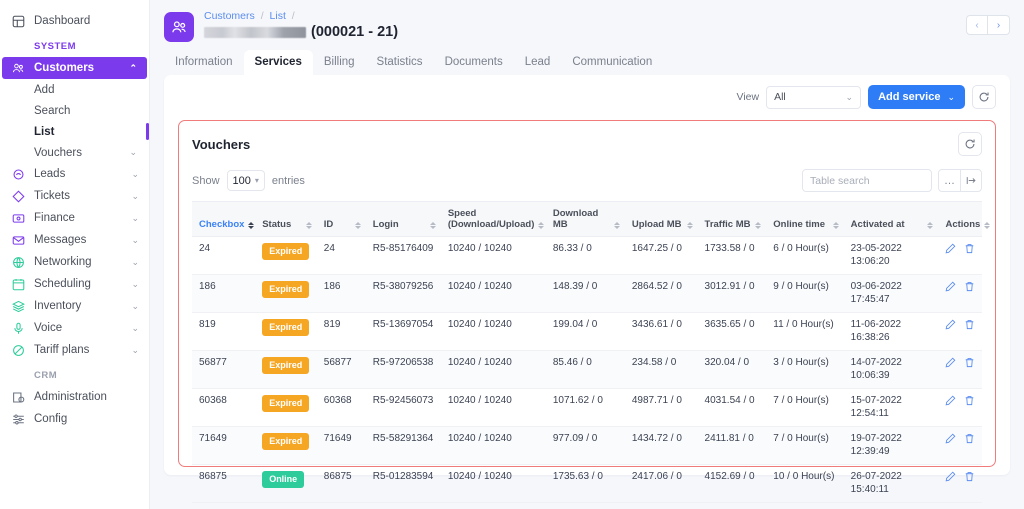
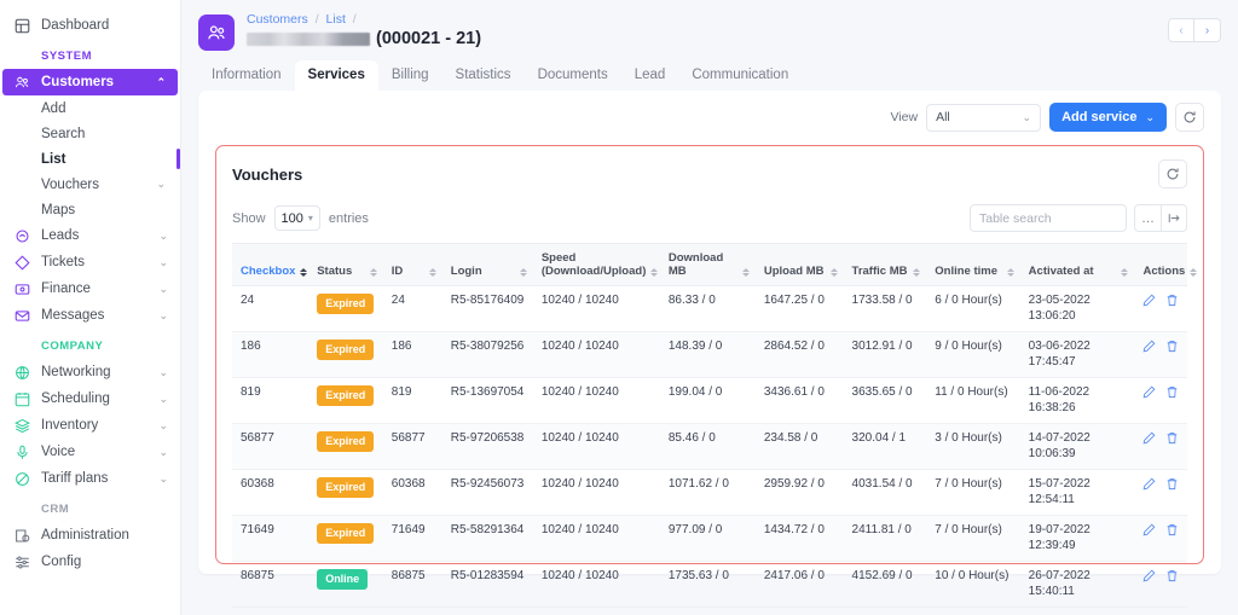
  Dashboard
  SYSTEM
  Customers
  ⌃
  Add
  Search
  List
  Vouchers
  ⌄
+ Maps
  Leads
  ⌄
  Tickets
  ⌄
  Finance
  ⌄
  Messages
  ⌄
+ COMPANY
  Networking
  ⌄
  Scheduling
  ⌄
  Inventory
  ⌄
  Voice
  ⌄
  Tariff plans
  ⌄
  CRM
  Administration
  Config
  Customers / List /
  (000021 - 21)
  ‹
  ›
  Information
  Services
  Billing
  Statistics
  Documents
  Lead
  Communication
  View
  All
  ⌄
  Add service
  ⌄
  Vouchers
  Show
  100
  ▾
  entries
  Table search
  …
  Checkbox	Status	ID	Login	Speed (Download/Upload)	Download MB	Upload MB	Traffic MB	Online time	Activated at	Actions
  24	Expired	24	R5-85176409	10240 / 10240	86.33 / 0	1647.25 / 0	1733.58 / 0	6 / 0 Hour(s)	23-05-2022 13:06:20
  186	Expired	186	R5-38079256	10240 / 10240	148.39 / 0	2864.52 / 0	3012.91 / 0	9 / 0 Hour(s)	03-06-2022 17:45:47
  819	Expired	819	R5-13697054	10240 / 10240	199.04 / 0	3436.61 / 0	3635.65 / 0	11 / 0 Hour(s)	11-06-2022 16:38:26
- 56877	Expired	56877	R5-97206538	10240 / 10240	85.46 / 0	234.58 / 0	320.04 / 0	3 / 0 Hour(s)	14-07-2022 10:06:39
+ 56877	Expired	56877	R5-97206538	10240 / 10240	85.46 / 0	234.58 / 0	320.04 / 1	3 / 0 Hour(s)	14-07-2022 10:06:39
- 60368	Expired	60368	R5-92456073	10240 / 10240	1071.62 / 0	4987.71 / 0	4031.54 / 0	7 / 0 Hour(s)	15-07-2022 12:54:11
+ 60368	Expired	60368	R5-92456073	10240 / 10240	1071.62 / 0	2959.92 / 0	4031.54 / 0	7 / 0 Hour(s)	15-07-2022 12:54:11
  71649	Expired	71649	R5-58291364	10240 / 10240	977.09 / 0	1434.72 / 0	2411.81 / 0	7 / 0 Hour(s)	19-07-2022 12:39:49
  86875	Online	86875	R5-01283594	10240 / 10240	1735.63 / 0	2417.06 / 0	4152.69 / 0	10 / 0 Hour(s)	26-07-2022 15:40:11
